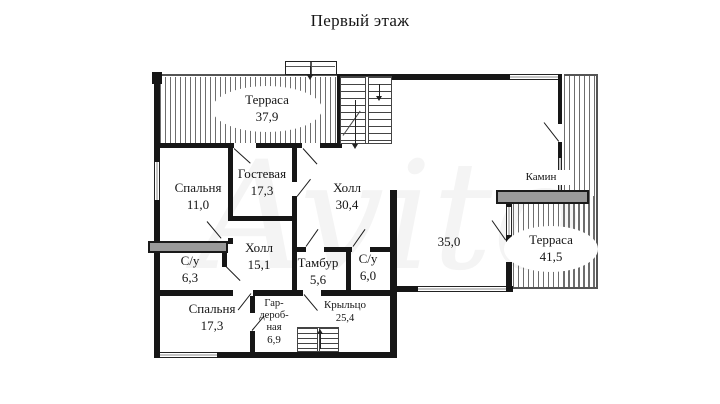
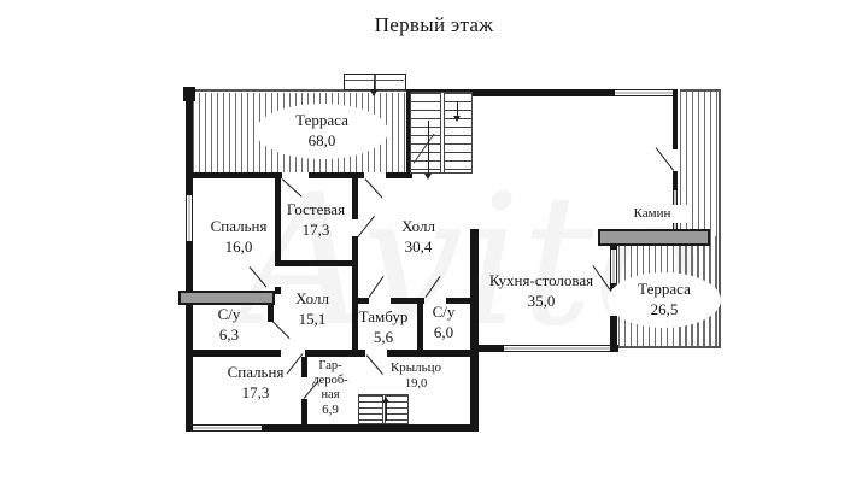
  Первый этаж
  Терраса
- 37,9
+ 68,0
  Камин
  Терраса
- 41,5
+ 26,5
  Спальня
- 11,0
+ 16,0
  Гостевая
  17,3
  Холл
  30,4
+ Кухня-столовая
  35,0
  Холл
  15,1
  С/у
  6,3
  Тамбур
  5,6
  С/у
  6,0
  Спальня
  17,3
  Гар-
  дероб-
  ная
  6,9
  Крыльцо
- 25,4
+ 19,0
